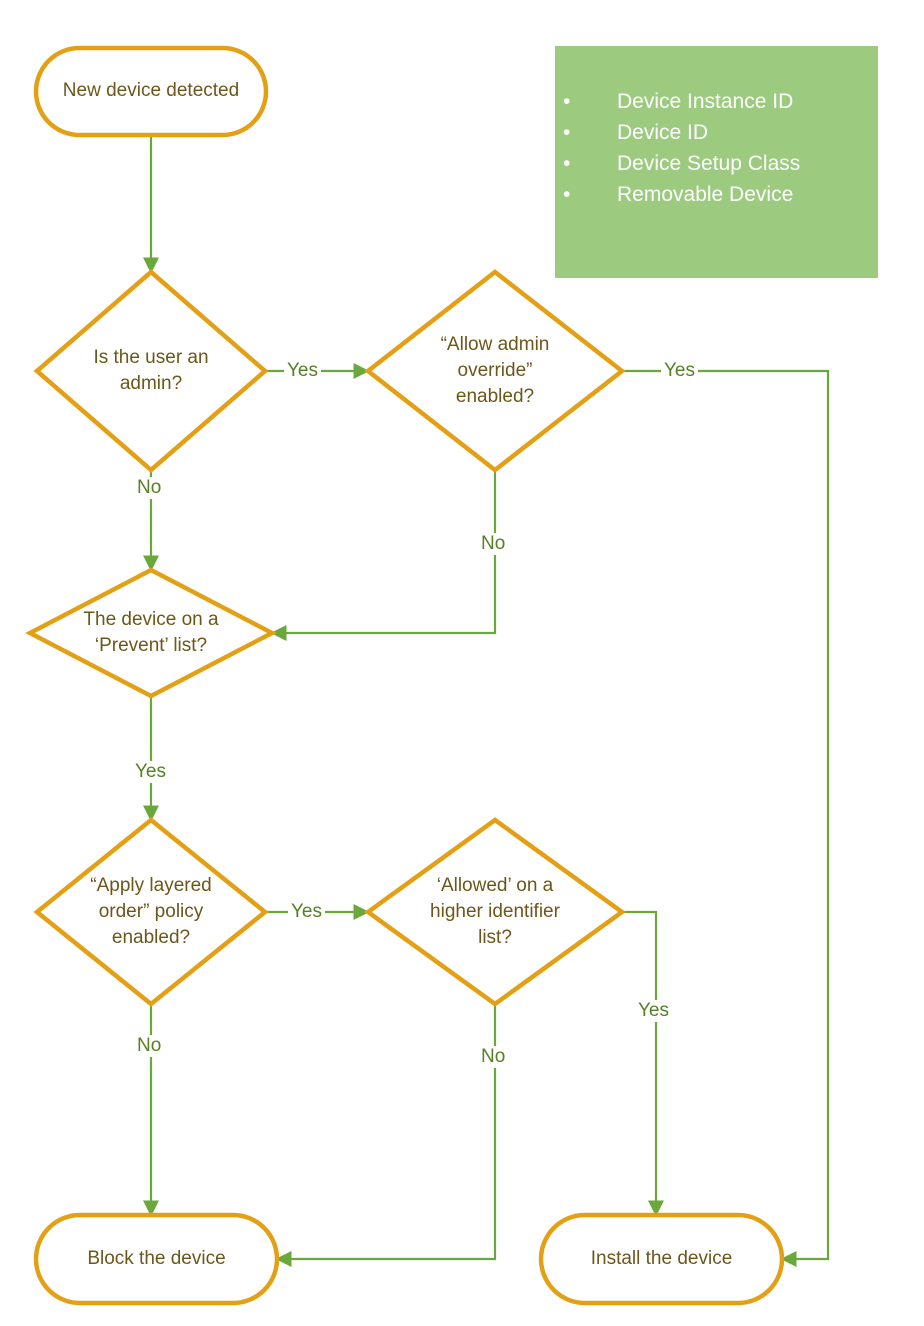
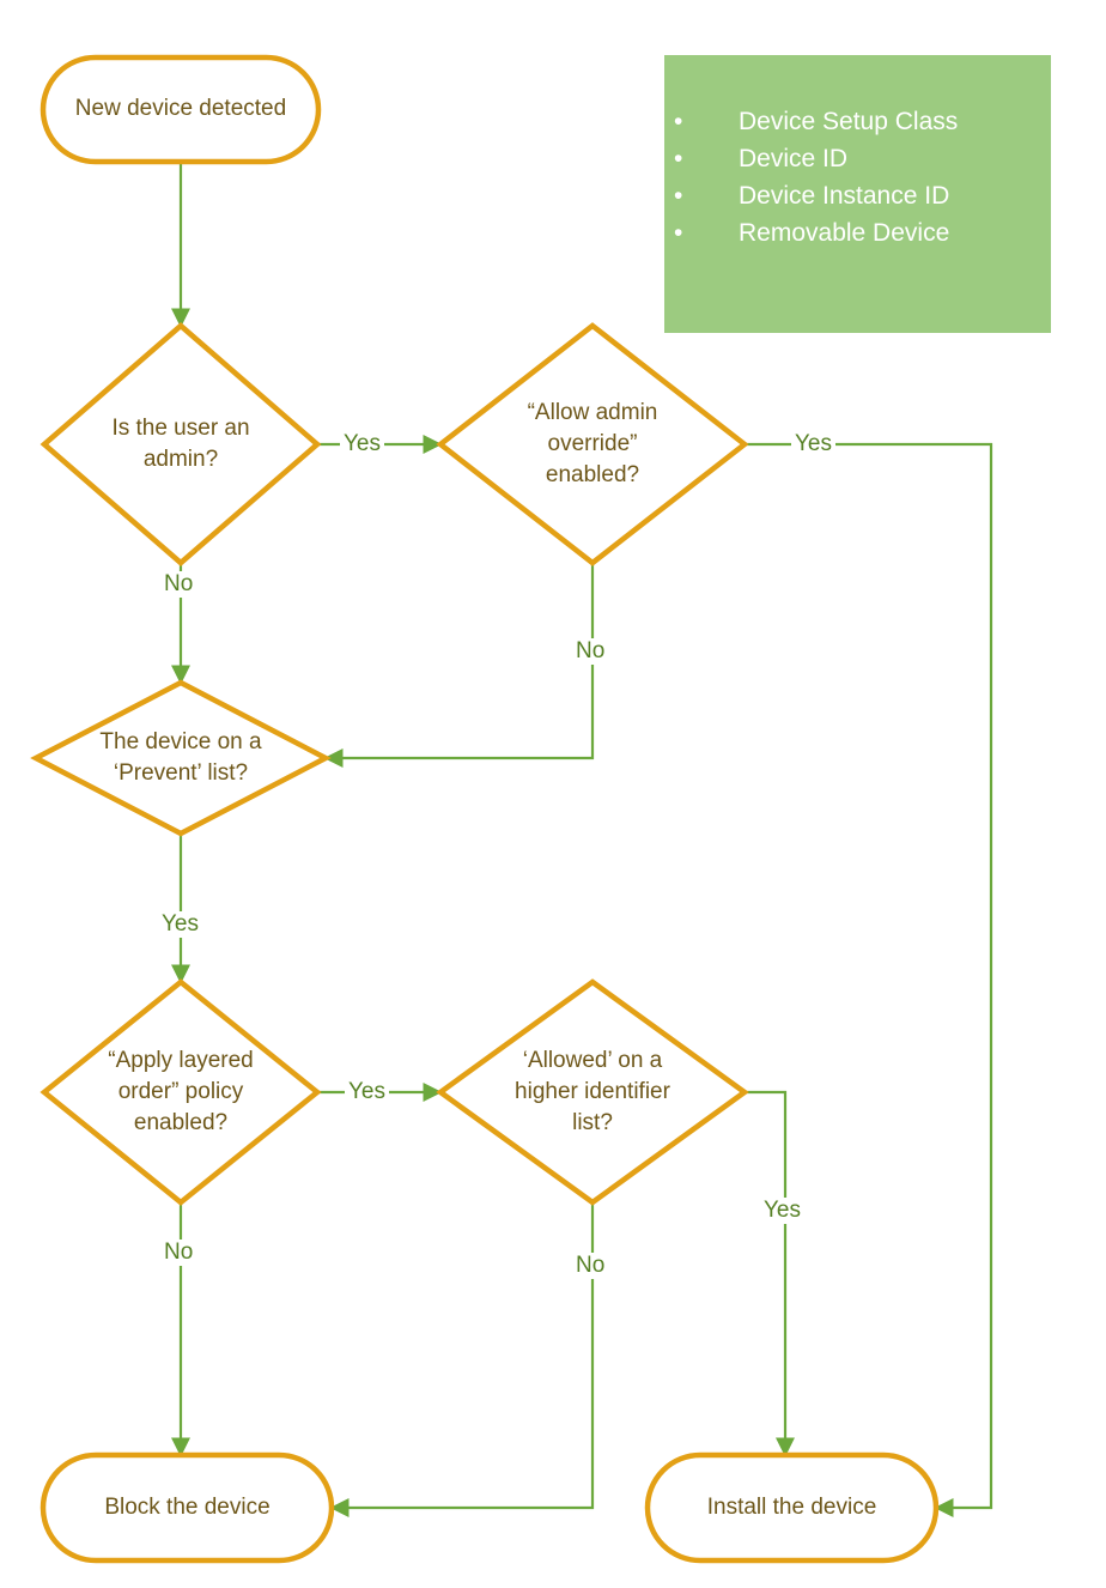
  New device detected
  Is the user an
  admin?
  “Allow admin
  override”
  enabled?
  The device on a
  ‘Prevent’ list?
  “Apply layered
  order” policy
  enabled?
  ‘Allowed’ on a
  higher identifier
  list?
  Block the device
  Install the device
  Yes
  No
  Yes
  No
  Yes
  Yes
  No
  Yes
  No
  •
- Device Instance ID
+ Device Setup Class
  •
  Device ID
  •
- Device Setup Class
+ Device Instance ID
  •
  Removable Device
